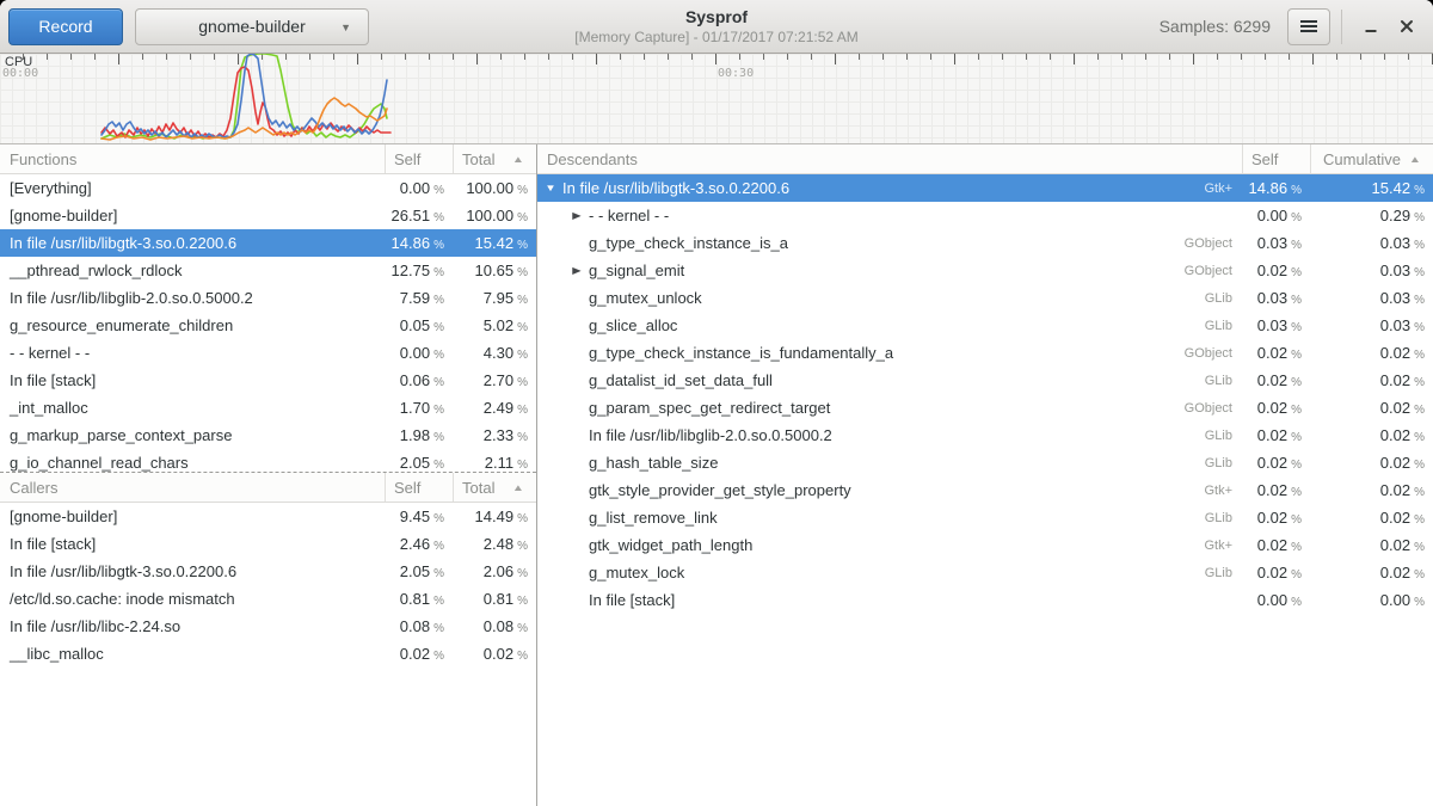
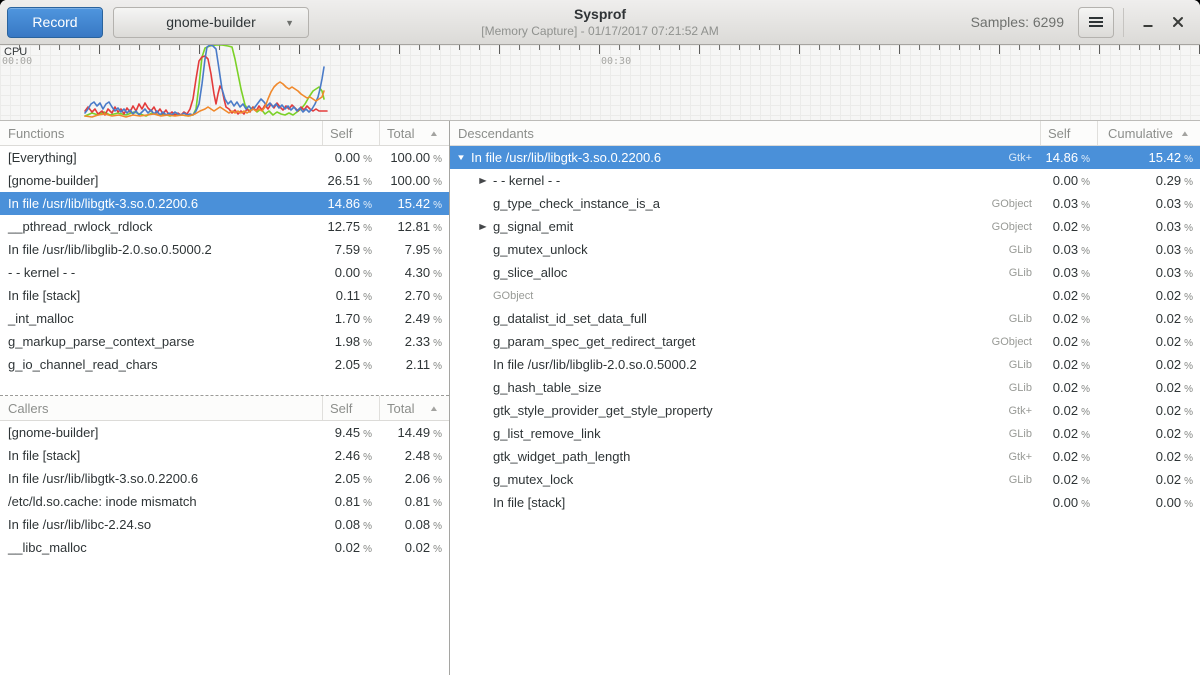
  Sysprof
  [Memory Capture] - 01/17/2017 07:21:52 AM
  Record
  gnome-builder
  ▼
  Samples: 6299
  CPU
  00:00
  00:30
  Functions
  Self
  Total
  ▲
  [Everything]
  0.00 %
  100.00 %
  [gnome-builder]
  26.51 %
  100.00 %
  In file /usr/lib/libgtk-3.so.0.2200.6
  14.86 %
  15.42 %
  __pthread_rwlock_rdlock
  12.75 %
- 10.65 %
+ 12.81 %
  In file /usr/lib/libglib-2.0.so.0.5000.2
  7.59 %
  7.95 %
- g_resource_enumerate_children
- 0.05 %
- 5.02 %
  - - kernel - -
  0.00 %
  4.30 %
  In file [stack]
- 0.06 %
+ 0.11 %
  2.70 %
  _int_malloc
  1.70 %
  2.49 %
  g_markup_parse_context_parse
  1.98 %
  2.33 %
  g_io_channel_read_chars
  2.05 %
  2.11 %
  Callers
  Self
  Total
  ▲
  [gnome-builder]
  9.45 %
  14.49 %
  In file [stack]
  2.46 %
  2.48 %
  In file /usr/lib/libgtk-3.so.0.2200.6
  2.05 %
  2.06 %
  /etc/ld.so.cache: inode mismatch
  0.81 %
  0.81 %
  In file /usr/lib/libc-2.24.so
  0.08 %
  0.08 %
  __libc_malloc
  0.02 %
  0.02 %
  Descendants
  Self
  Cumulative
  ▲
  ▼
  In file /usr/lib/libgtk-3.so.0.2200.6
  Gtk+
  14.86 %
  15.42 %
  ▶
  - - kernel - -
  0.00 %
  0.29 %
  g_type_check_instance_is_a
  GObject
  0.03 %
  0.03 %
  ▶
  g_signal_emit
  GObject
  0.02 %
  0.03 %
  g_mutex_unlock
  GLib
  0.03 %
  0.03 %
  g_slice_alloc
  GLib
  0.03 %
  0.03 %
- g_type_check_instance_is_fundamentally_a
  GObject
  0.02 %
  0.02 %
  g_datalist_id_set_data_full
  GLib
  0.02 %
  0.02 %
  g_param_spec_get_redirect_target
  GObject
  0.02 %
  0.02 %
  In file /usr/lib/libglib-2.0.so.0.5000.2
  GLib
  0.02 %
  0.02 %
  g_hash_table_size
  GLib
  0.02 %
  0.02 %
  gtk_style_provider_get_style_property
  Gtk+
  0.02 %
  0.02 %
  g_list_remove_link
  GLib
  0.02 %
  0.02 %
  gtk_widget_path_length
  Gtk+
  0.02 %
  0.02 %
  g_mutex_lock
  GLib
  0.02 %
  0.02 %
  In file [stack]
  0.00 %
  0.00 %
